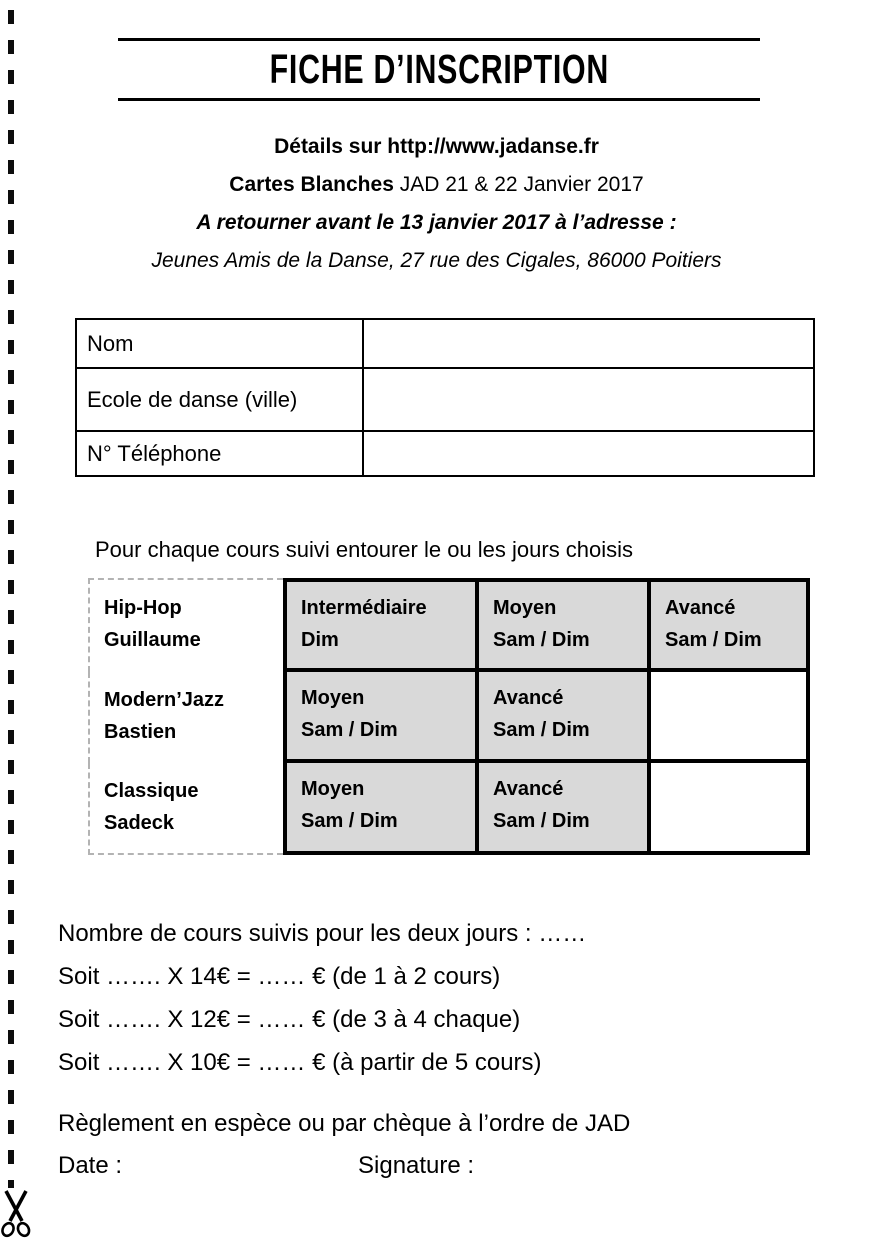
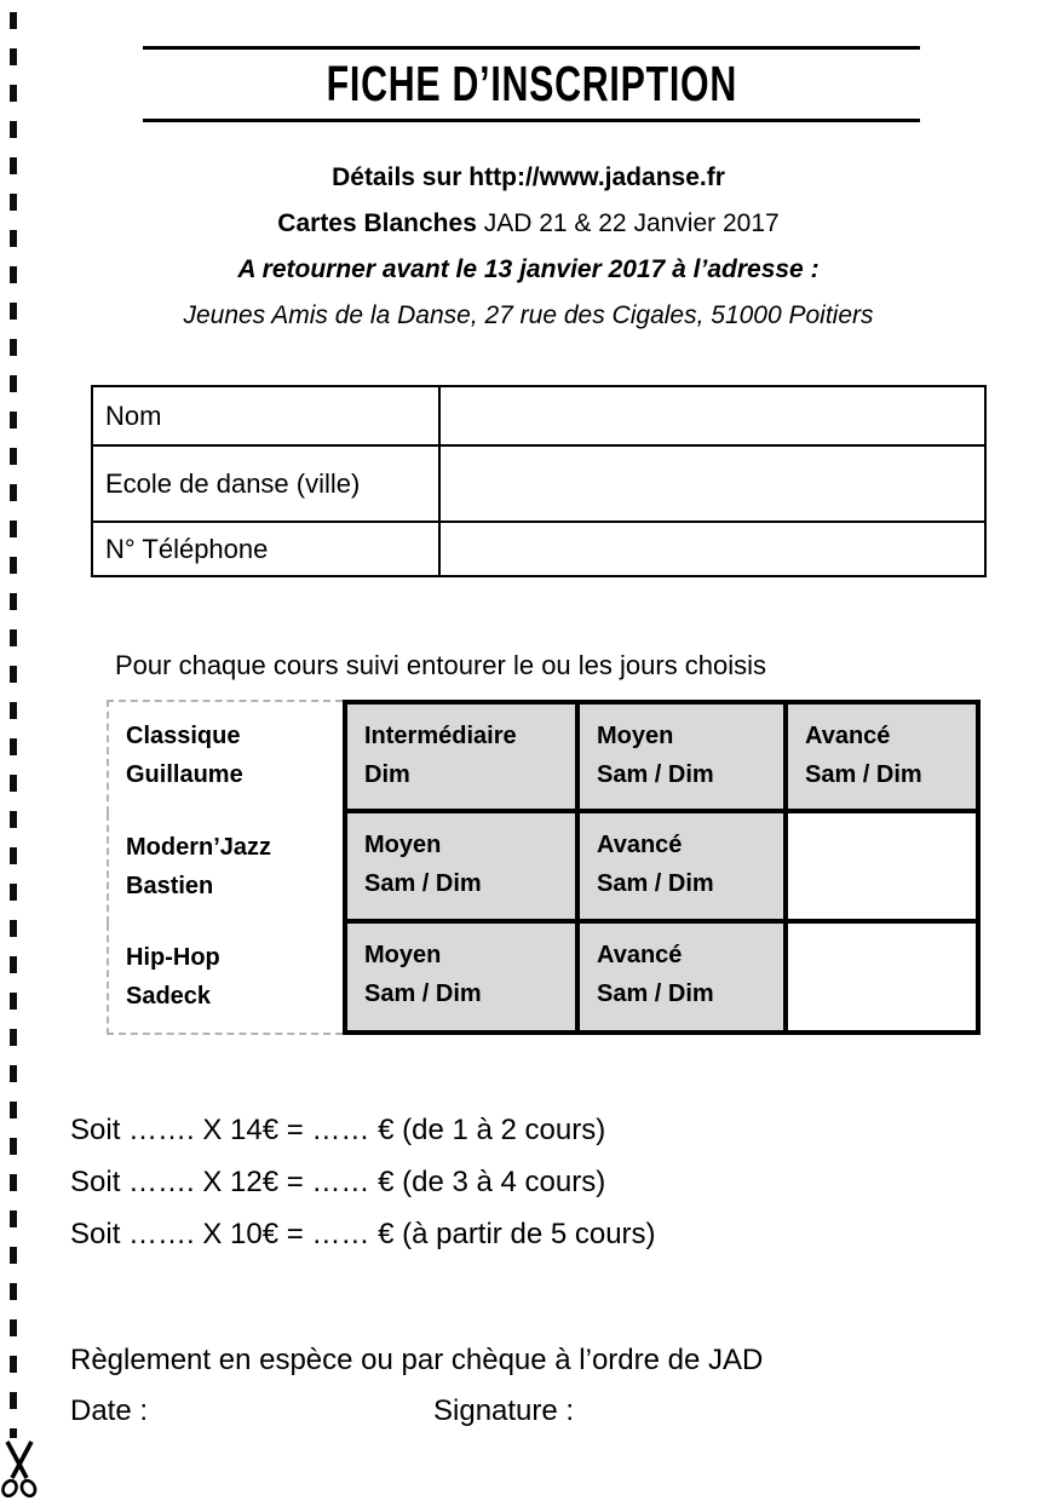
  FICHE D’INSCRIPTION
  Détails sur http://www.jadanse.fr
  Cartes Blanches JAD 21 & 22 Janvier 2017
  A retourner avant le 13 janvier 2017 à l’adresse :
- Jeunes Amis de la Danse, 27 rue des Cigales, 86000 Poitiers
+ Jeunes Amis de la Danse, 27 rue des Cigales, 51000 Poitiers
  Nom
  Ecole de danse (ville)
  N° Téléphone
  Pour chaque cours suivi entourer le ou les jours choisis
- Hip-Hop
+ Classique
  Guillaume
  Intermédiaire
  Dim
  Moyen
  Sam / Dim
  Avancé
  Sam / Dim
  Modern’Jazz
  Bastien
  Moyen
  Sam / Dim
  Avancé
  Sam / Dim
- Classique
+ Hip-Hop
  Sadeck
  Moyen
  Sam / Dim
  Avancé
  Sam / Dim
- Nombre de cours suivis pour les deux jours : ……
  Soit ……. X 14€ = …… € (de 1 à 2 cours)
- Soit ……. X 12€ = …… € (de 3 à 4 chaque)
+ Soit ……. X 12€ = …… € (de 3 à 4 cours)
  Soit ……. X 10€ = …… € (à partir de 5 cours)
  Règlement en espèce ou par chèque à l’ordre de JAD
  Date :
  Signature :
